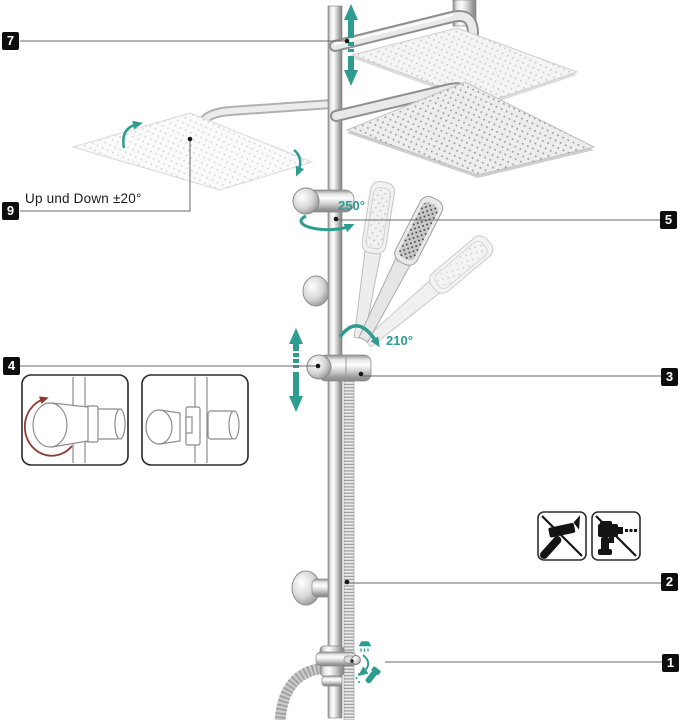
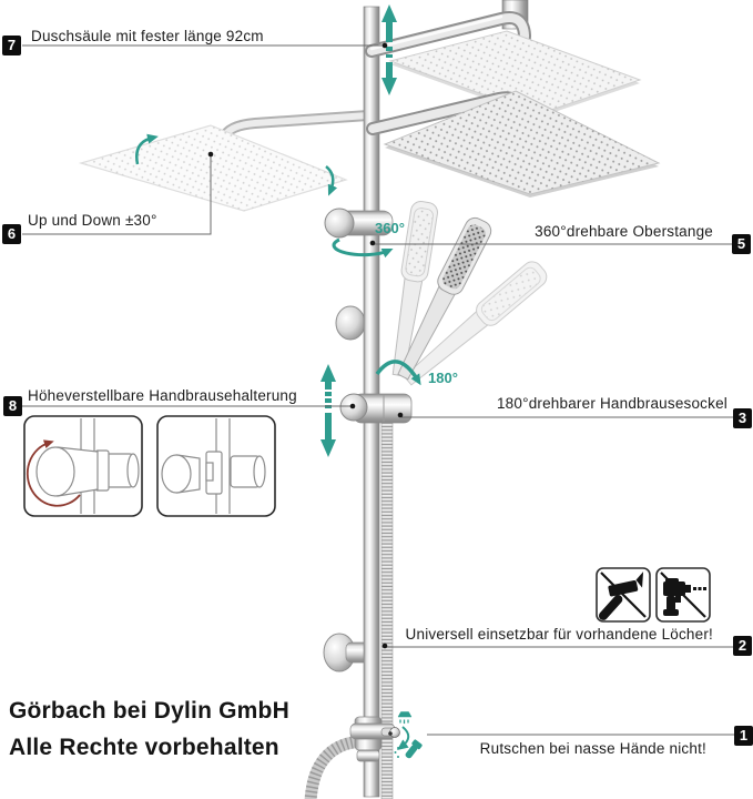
  7
- 9
+ 6
  5
- 4
+ 8
  3
  2
  1
+ Duschsäule mit fester länge 92cm
- Up und Down ±20°
+ Up und Down ±30°
+ 360°drehbare Oberstange
+ Höheverstellbare Handbrausehalterung
+ 180°drehbarer Handbrausesockel
+ Universell einsetzbar für vorhandene Löcher!
+ Rutschen bei nasse Hände nicht!
- 250°
+ 360°
- 210°
+ 180°
+ Görbach bei Dylin GmbH
+ Alle Rechte vorbehalten
